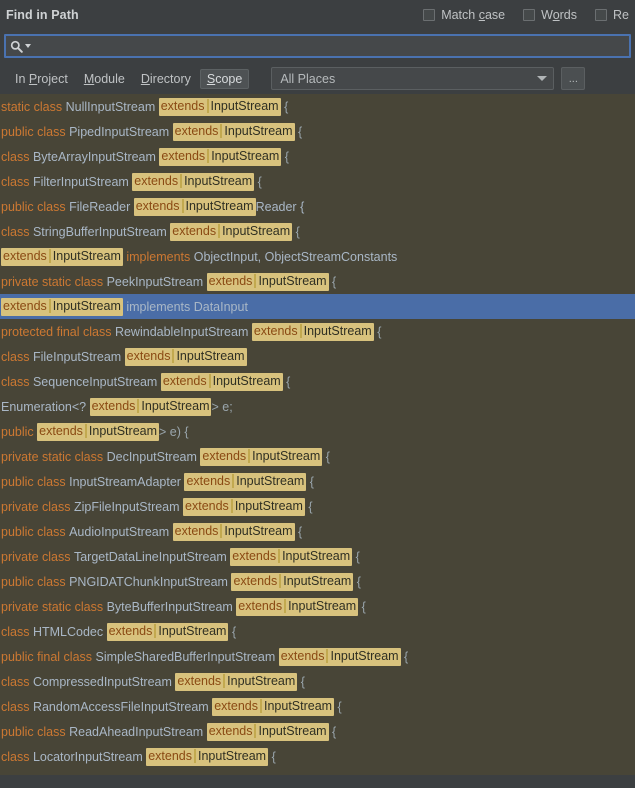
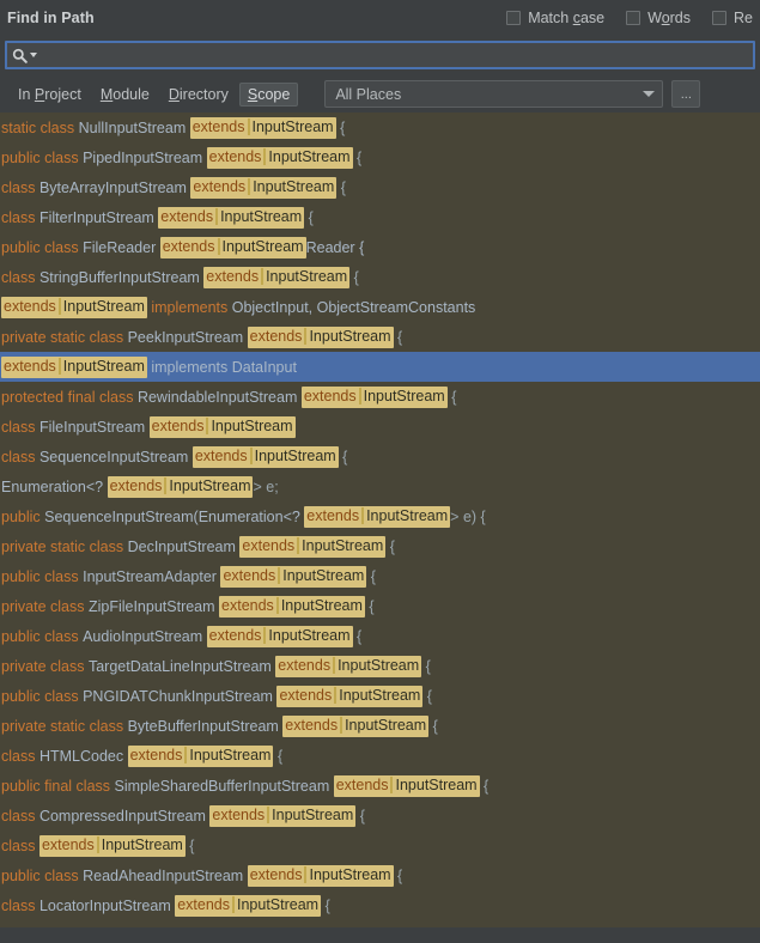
  Find in Path
  Match case
  Words
  Re
  In Project
  Module
  Directory
  Scope
  All Places
  ...
  static class
  NullInputStream
  extends
  InputStream
  {
  public class
  PipedInputStream
  extends
  InputStream
  {
  class
  ByteArrayInputStream
  extends
  InputStream
  {
  class
  FilterInputStream
  extends
  InputStream
  {
  public class
  FileReader
  extends
  InputStream
  Reader {
  class
  StringBufferInputStream
  extends
  InputStream
  {
  extends
  InputStream
  implements
  ObjectInput, ObjectStreamConstants
  private static class
  PeekInputStream
  extends
  InputStream
  {
  extends
  InputStream
  implements DataInput
  protected final class
  RewindableInputStream
  extends
  InputStream
  {
  class
  FileInputStream
  extends
  InputStream
  class
  SequenceInputStream
  extends
  InputStream
  {
  Enumeration<?
  extends
  InputStream
  > e;
  public
+ SequenceInputStream(Enumeration<?
  extends
  InputStream
  > e) {
  private static class
  DecInputStream
  extends
  InputStream
  {
  public class
  InputStreamAdapter
  extends
  InputStream
  {
  private class
  ZipFileInputStream
  extends
  InputStream
  {
  public class
  AudioInputStream
  extends
  InputStream
  {
  private class
  TargetDataLineInputStream
  extends
  InputStream
  {
  public class
  PNGIDATChunkInputStream
  extends
  InputStream
  {
  private static class
  ByteBufferInputStream
  extends
  InputStream
  {
  class
  HTMLCodec
  extends
  InputStream
  {
  public final class
  SimpleSharedBufferInputStream
  extends
  InputStream
  {
  class
  CompressedInputStream
  extends
  InputStream
  {
  class
- RandomAccessFileInputStream
  extends
  InputStream
  {
  public class
  ReadAheadInputStream
  extends
  InputStream
  {
  class
  LocatorInputStream
  extends
  InputStream
  {
